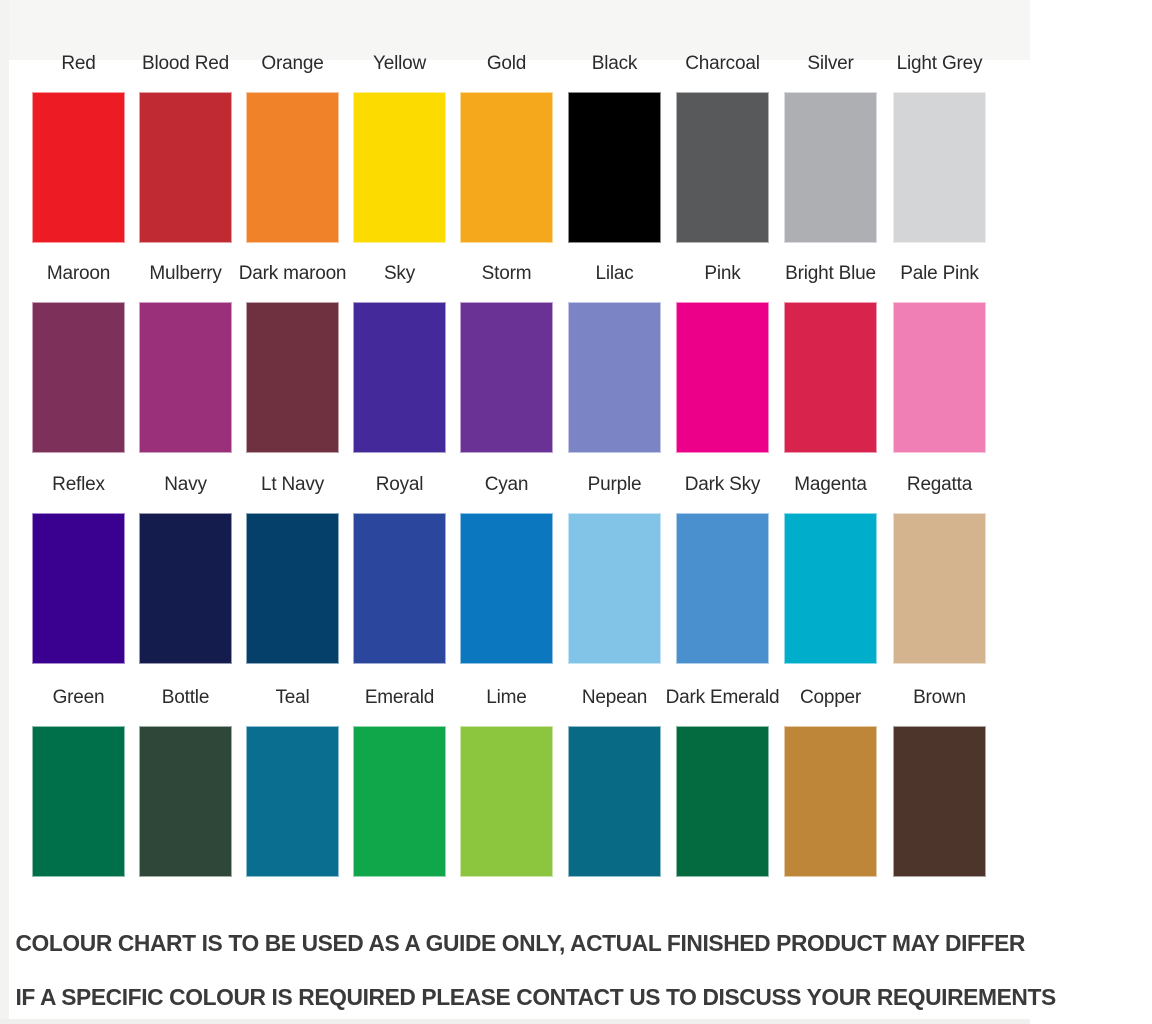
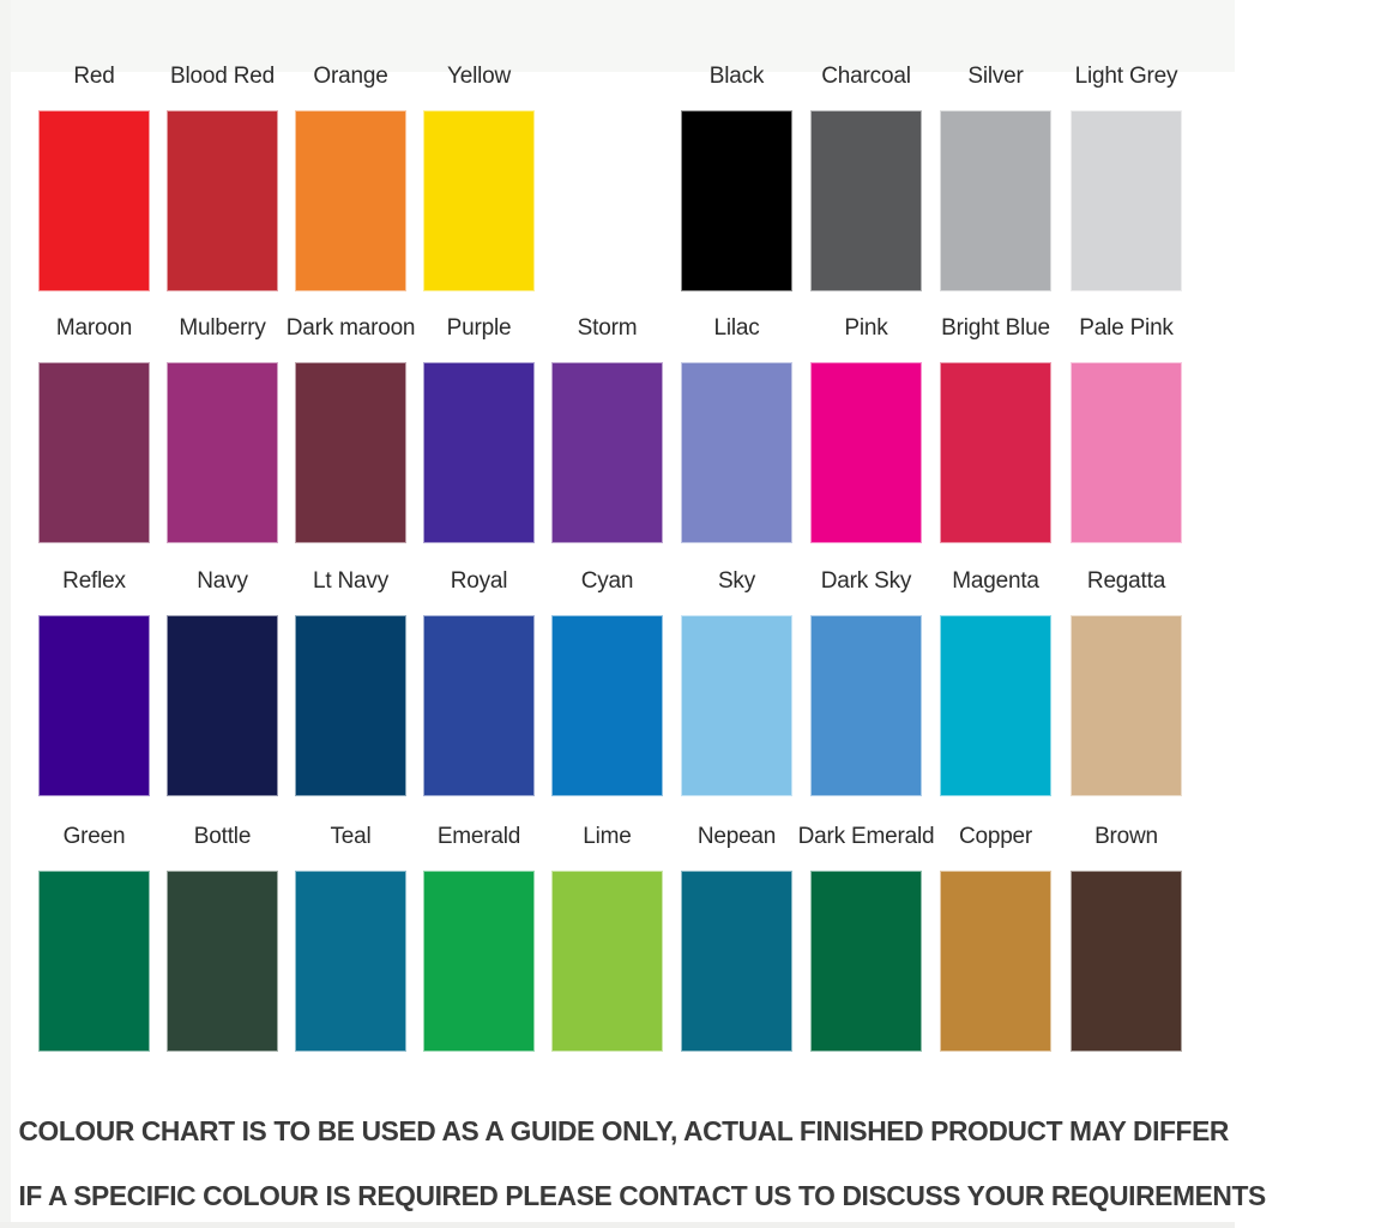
  Red
  Blood Red
  Orange
  Yellow
- Gold
  Black
  Charcoal
  Silver
  Light Grey
  Maroon
  Mulberry
  Dark maroon
- Sky
+ Purple
  Storm
  Lilac
  Pink
  Bright Blue
  Pale Pink
  Reflex
  Navy
  Lt Navy
  Royal
  Cyan
- Purple
+ Sky
  Dark Sky
  Magenta
  Regatta
  Green
  Bottle
  Teal
  Emerald
  Lime
  Nepean
  Dark Emerald
  Copper
  Brown
  COLOUR CHART IS TO BE USED AS A GUIDE ONLY, ACTUAL FINISHED PRODUCT MAY DIFFER
  IF A SPECIFIC COLOUR IS REQUIRED PLEASE CONTACT US TO DISCUSS YOUR REQUIREMENTS
